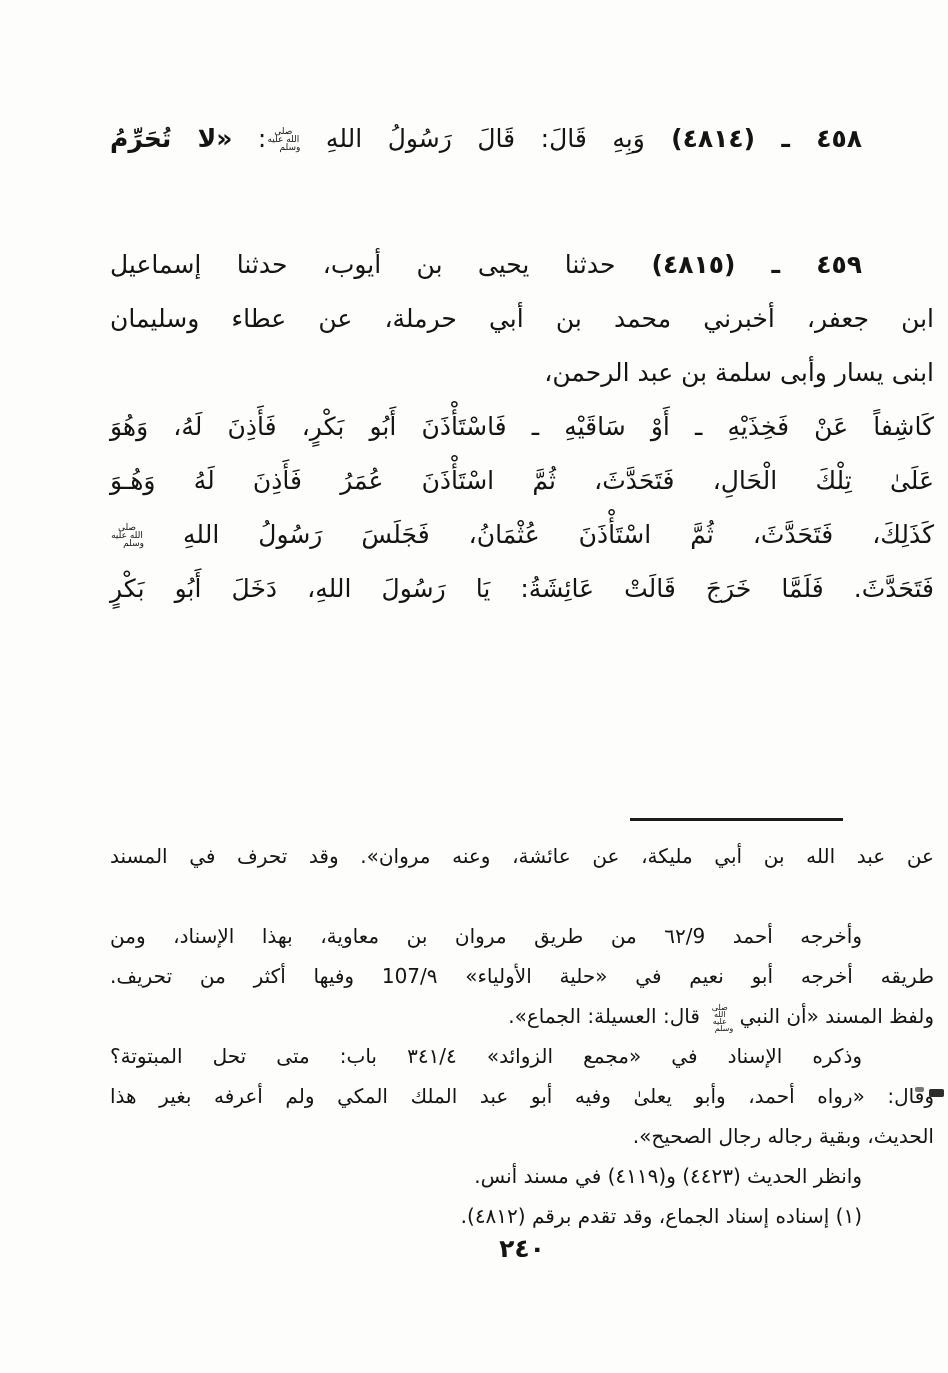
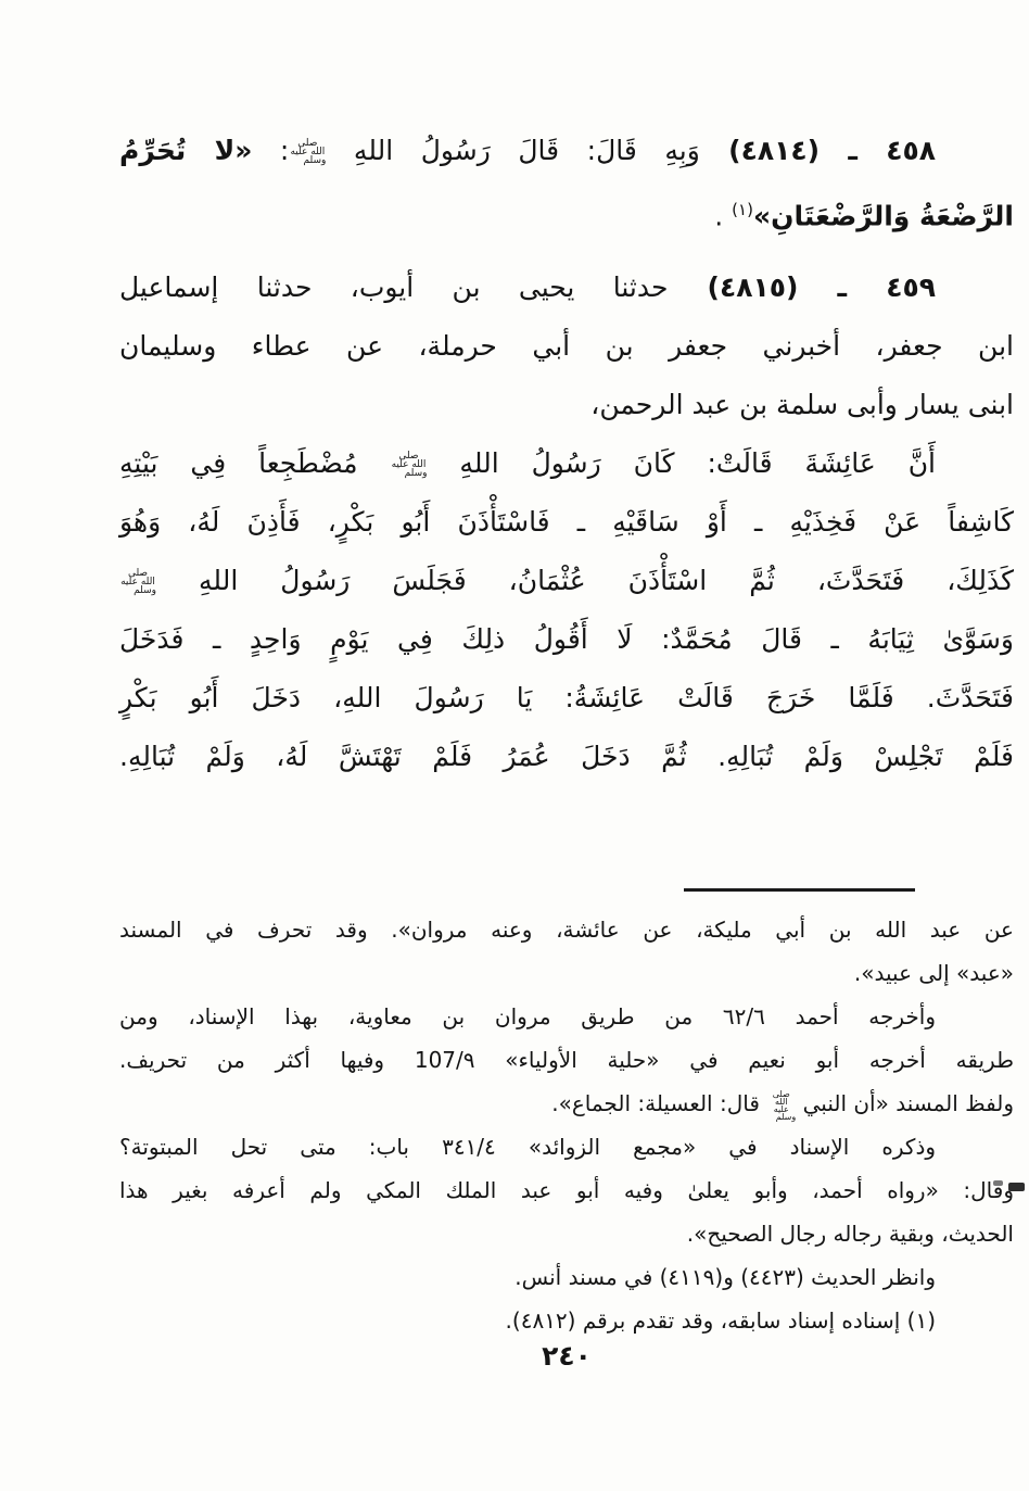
  ٤٥٨ ـ (٤٨١٤) وَبِهِ قَالَ: قَالَ رَسُولُ اللهِ صلى الله عليه وسلم: «لا تُحَرِّمُ
+ الرَّضْعَةُ وَالرَّضْعَتَانِ»(١) .
  ٤٥٩ ـ (٤٨١٥) حدثنا يحيى بن أيوب، حدثنا إسماعيل
- ابن جعفر، أخبرني محمد بن أبي حرملة، عن عطاء وسليمان
+ ابن جعفر، أخبرني جعفر بن أبي حرملة، عن عطاء وسليمان
  ابنى يسار وأبى سلمة بن عبد الرحمن،
+ أَنَّ عَائِشَةَ قَالَتْ: كَانَ رَسُولُ اللهِ صلى الله عليه وسلم مُضْطَجِعاً فِي بَيْتِهِ
  كَاشِفاً عَنْ فَخِذَيْهِ ـ أَوْ سَاقَيْهِ ـ فَاسْتَأْذَنَ أَبُو بَكْرٍ، فَأَذِنَ لَهُ، وَهُوَ
- عَلَىٰ تِلْكَ الْحَالِ، فَتَحَدَّثَ، ثُمَّ اسْتَأْذَنَ عُمَرُ فَأَذِنَ لَهُ وَهُـوَ
  كَذَلِكَ، فَتَحَدَّثَ، ثُمَّ اسْتَأْذَنَ عُثْمَانُ، فَجَلَسَ رَسُولُ اللهِ صلى الله عليه وسلم
+ وَسَوَّىٰ ثِيَابَهُ ـ قَالَ مُحَمَّدٌ: لَا أَقُولُ ذلِكَ فِي يَوْمٍ وَاحِدٍ ـ فَدَخَلَ
  فَتَحَدَّثَ. فَلَمَّا خَرَجَ قَالَتْ عَائِشَةُ: يَا رَسُولَ اللهِ، دَخَلَ أَبُو بَكْرٍ
+ فَلَمْ تَجْلِسْ وَلَمْ تُبَالِهِ. ثُمَّ دَخَلَ عُمَرُ فَلَمْ تَهْتَشَّ لَهُ، وَلَمْ تُبَالِهِ.
  عن عبد الله بن أبي مليكة، عن عائشة، وعنه مروان». وقد تحرف في المسند
+ «عبد» إلى عبيد».
- وأخرجه أحمد ٦٢/9 من طريق مروان بن معاوية، بهذا الإسناد، ومن
+ وأخرجه أحمد ٦٢/٦ من طريق مروان بن معاوية، بهذا الإسناد، ومن
  طريقه أخرجه أبو نعيم في «حلية الأولياء» 107/٩ وفيها أكثر من تحريف.
  ولفظ المسند «أن النبي صلى الله عليه وسلم قال: العسيلة: الجماع».
  وذكره الإسناد في «مجمع الزوائد» ٣٤١/٤ باب: متى تحل المبتوتة؟
  قال: «رواه أحمد، وأبو يعلىٰ وفيه أبو عبد الملك المكي ولم أعرفه بغير هذا
  الحديث، وبقية رجاله رجال الصحيح».
  وانظر الحديث (٤٤٢٣) و(٤١١٩) في مسند أنس.
- (١) إسناده إسناد الجماع، وقد تقدم برقم (٤٨١٢).
+ (١) إسناده إسناد سابقه، وقد تقدم برقم (٤٨١٢).
  ٢٤٠
